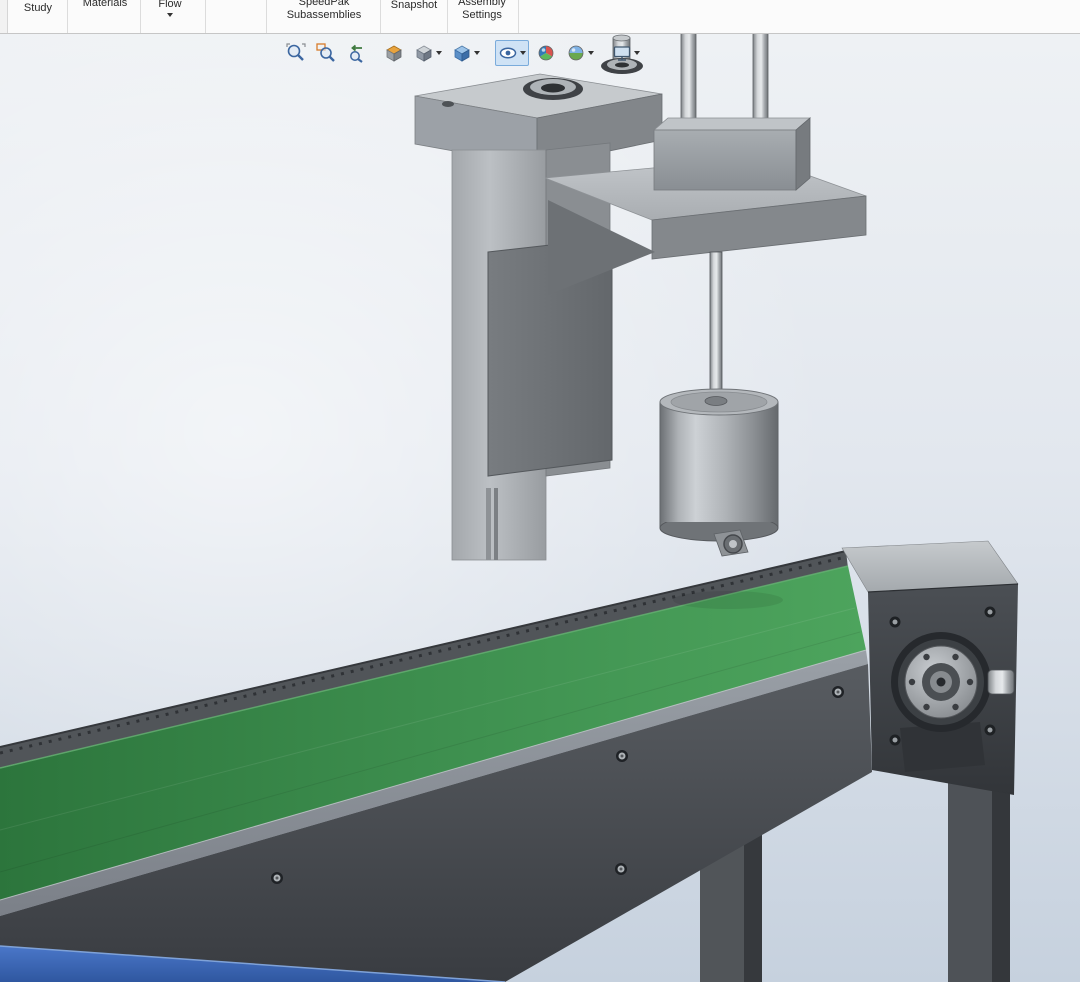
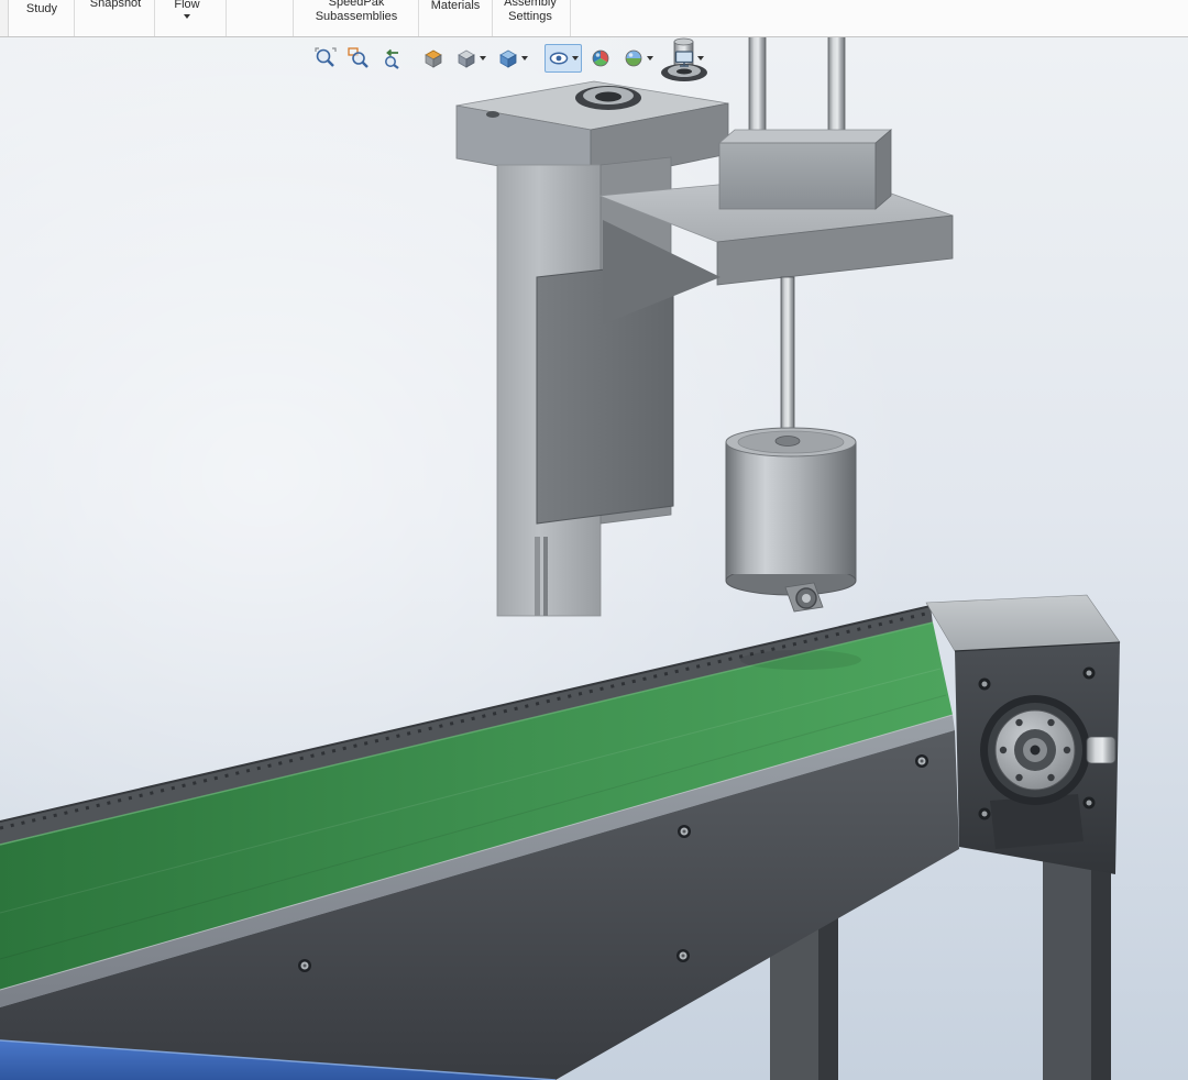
  Study
- Materials
+ Snapshot
  Flow
  SpeedPak
  Subassemblies
- Snapshot
+ Materials
  Assembly
  Settings
